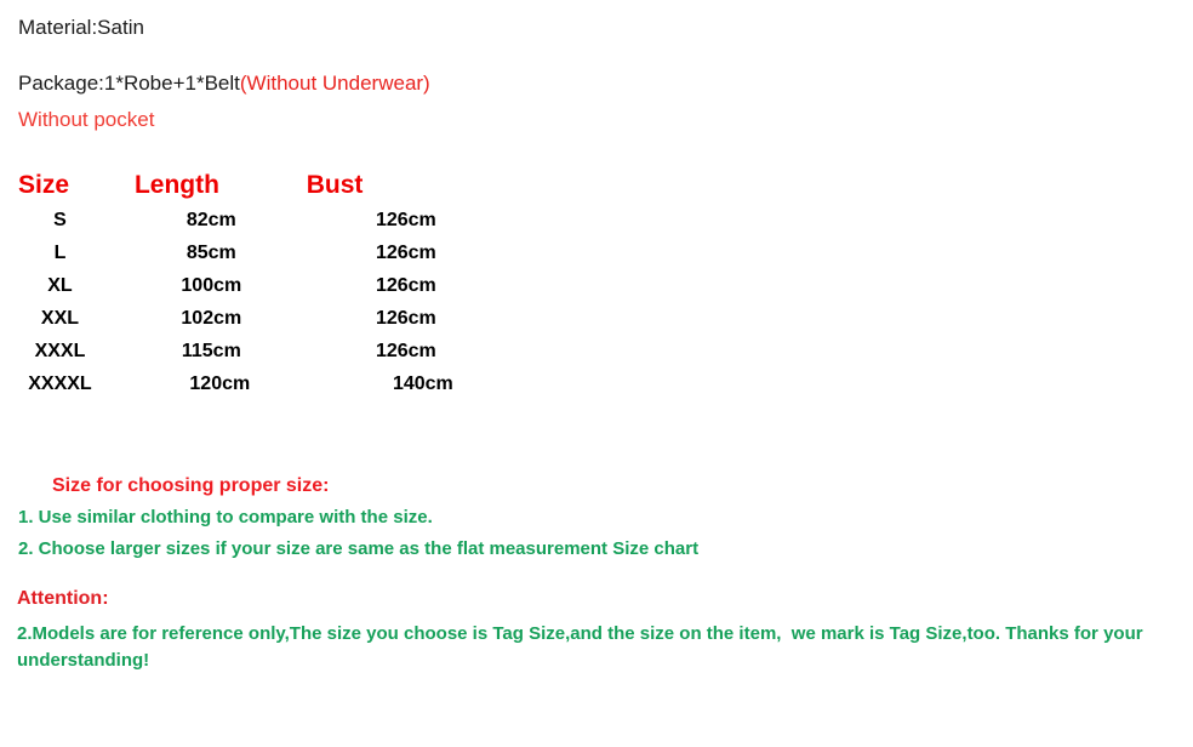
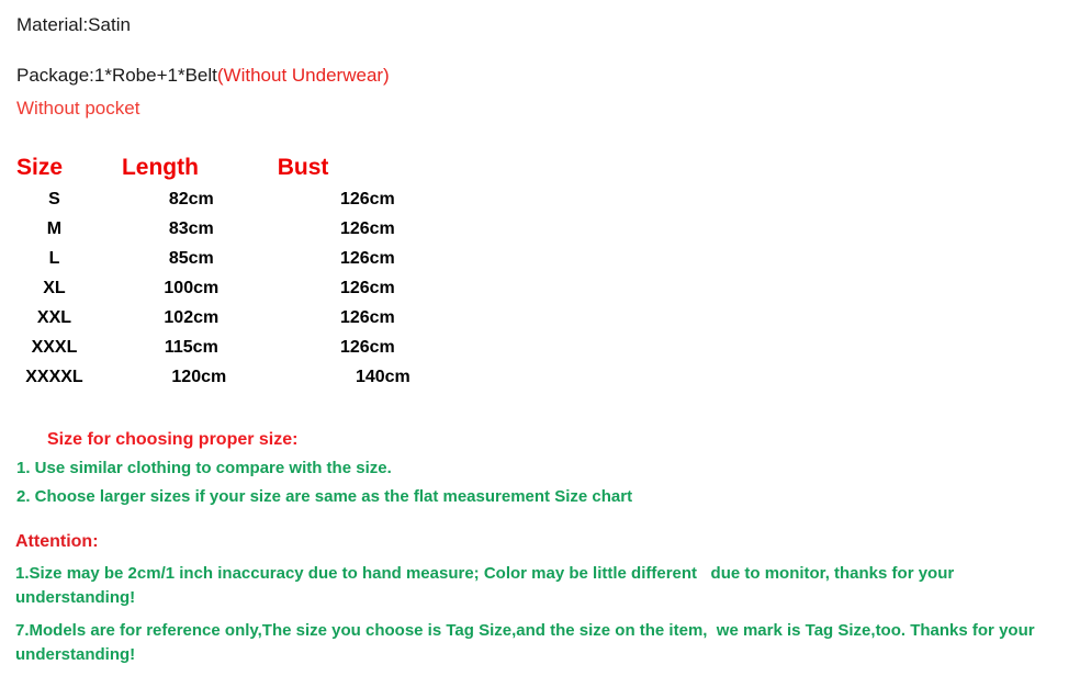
  Material:Satin
  Package:1*Robe+1*Belt(Without Underwear)
  Without pocket
  Size	Length	Bust
  S	82cm	126cm
+ M	83cm	126cm
  L	85cm	126cm
  XL	100cm	126cm
  XXL	102cm	126cm
  XXXL	115cm	126cm
  XXXXL	120cm	140cm
  Size for choosing proper size:
  1. Use similar clothing to compare with the size.
  2. Choose larger sizes if your size are same as the flat measurement Size chart
  Attention:
+ 1.Size may be 2cm/1 inch inaccuracy due to hand measure; Color may be little different due to monitor, thanks for your understanding!
- 2.Models are for reference only,The size you choose is Tag Size,and the size on the item, we mark is Tag Size,too. Thanks for your understanding!
+ 7.Models are for reference only,The size you choose is Tag Size,and the size on the item, we mark is Tag Size,too. Thanks for your understanding!
